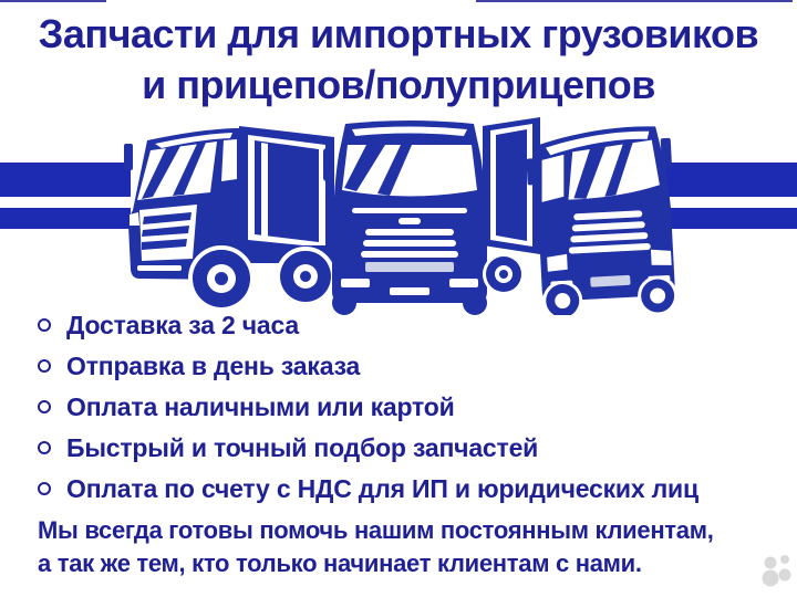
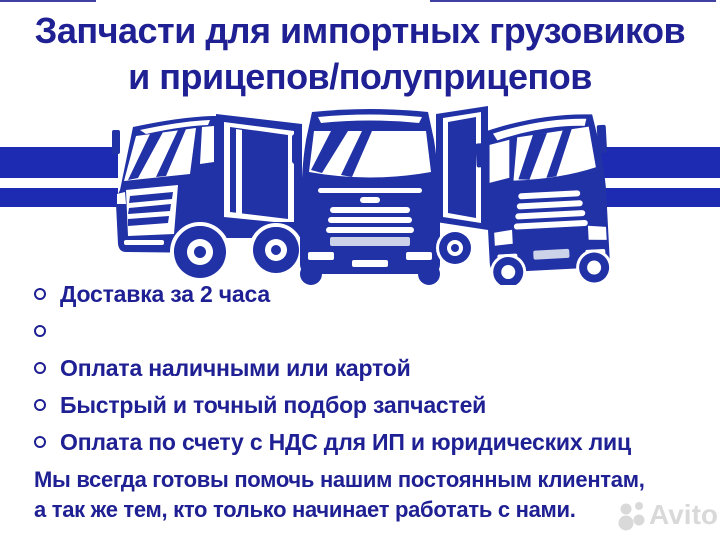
  Запчасти для импортных грузовиков
  и прицепов/полуприцепов
  Доставка за 2 часа
- Отправка в день заказа
  Оплата наличными или картой
  Быстрый и точный подбор запчастей
  Оплата по счету с НДС для ИП и юридических лиц
  Мы всегда готовы помочь нашим постоянным клиентам,
- а так же тем, кто только начинает клиентам с нами.
+ а так же тем, кто только начинает работать с нами.
+ Avito
